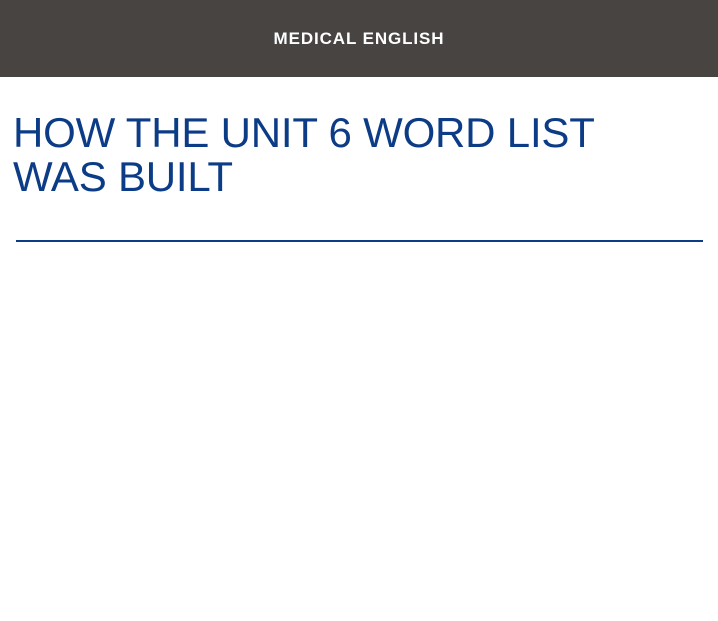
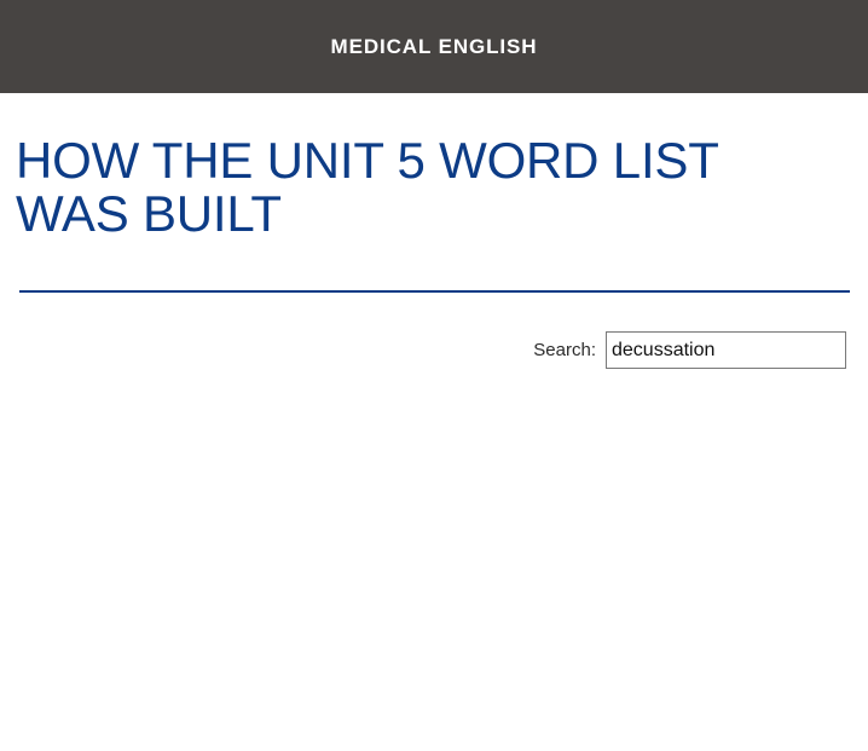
  MEDICAL ENGLISH
- HOW THE UNIT 6 WORD LIST WAS BUILT
+ HOW THE UNIT 5 WORD LIST WAS BUILT
+ Search:
+ decussation
